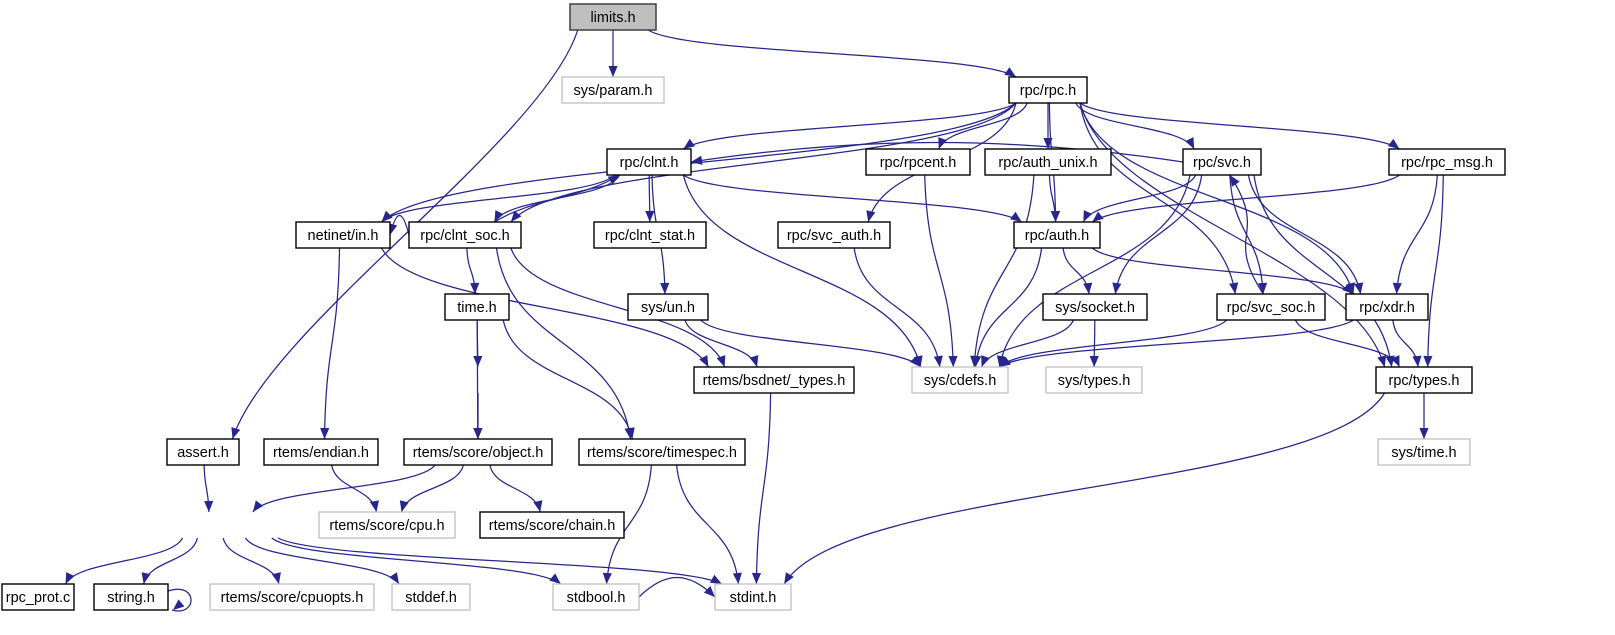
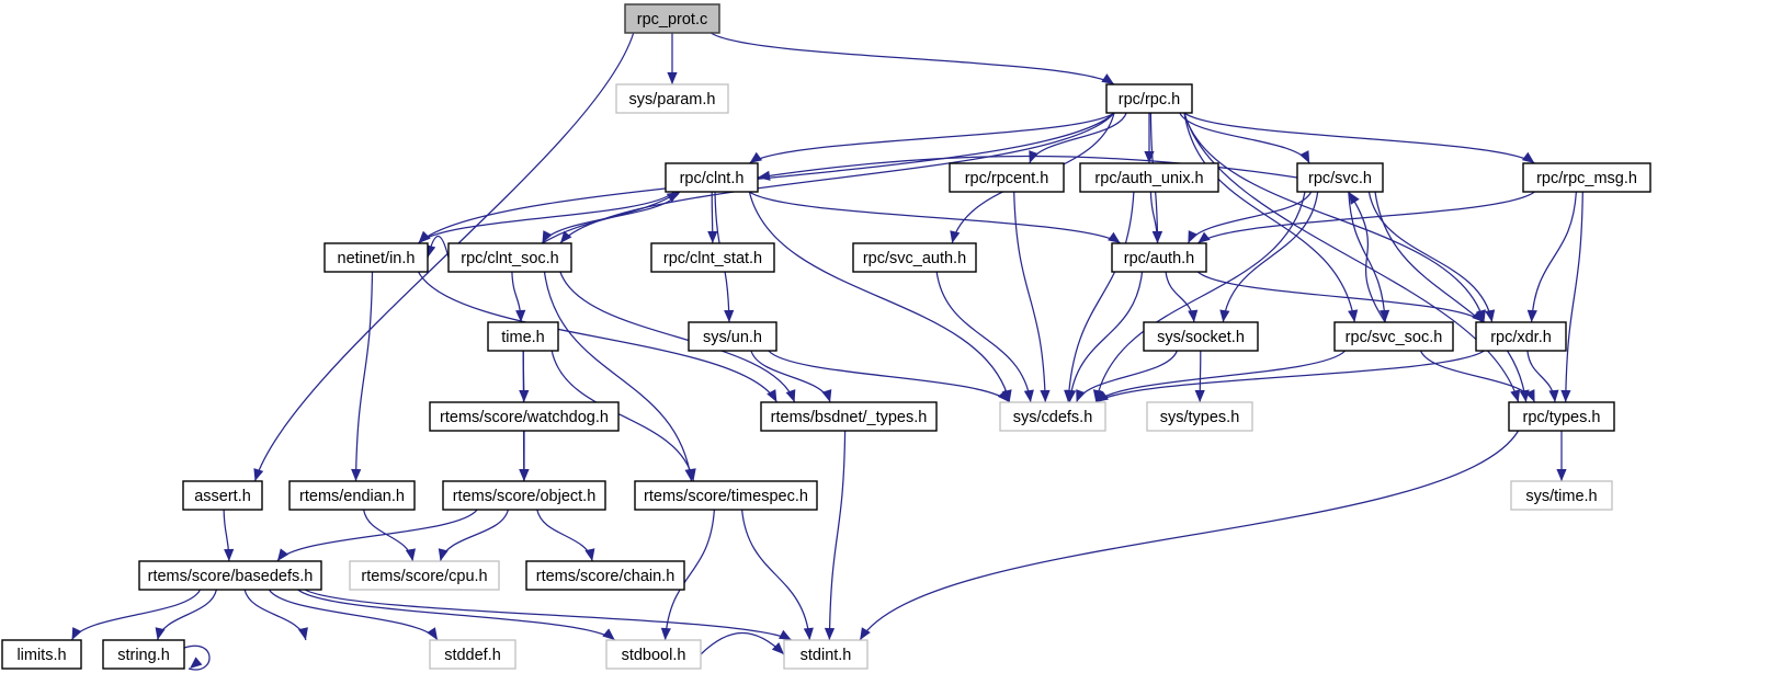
- limits.h
+ rpc_prot.c
  sys/param.h
  rpc/rpc.h
  rpc/clnt.h
  rpc/rpcent.h
  rpc/auth_unix.h
  rpc/svc.h
  rpc/rpc_msg.h
  netinet/in.h
  rpc/clnt_soc.h
  rpc/clnt_stat.h
  rpc/svc_auth.h
  rpc/auth.h
  time.h
  sys/un.h
  sys/socket.h
  rpc/svc_soc.h
  rpc/xdr.h
+ rtems/score/watchdog.h
  rtems/bsdnet/_types.h
  sys/cdefs.h
  sys/types.h
  rpc/types.h
  assert.h
  rtems/endian.h
  rtems/score/object.h
  rtems/score/timespec.h
  sys/time.h
+ rtems/score/basedefs.h
  rtems/score/cpu.h
  rtems/score/chain.h
- rpc_prot.c
+ limits.h
  string.h
- rtems/score/cpuopts.h
  stddef.h
  stdbool.h
  stdint.h
